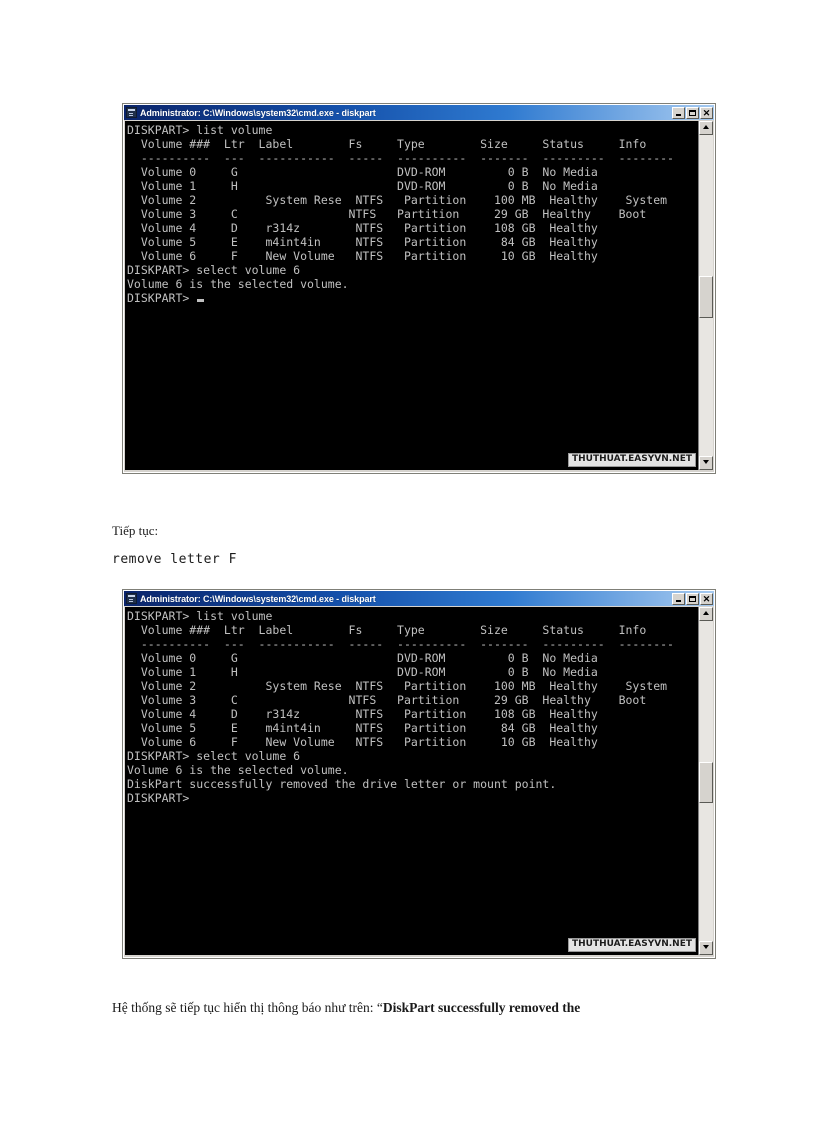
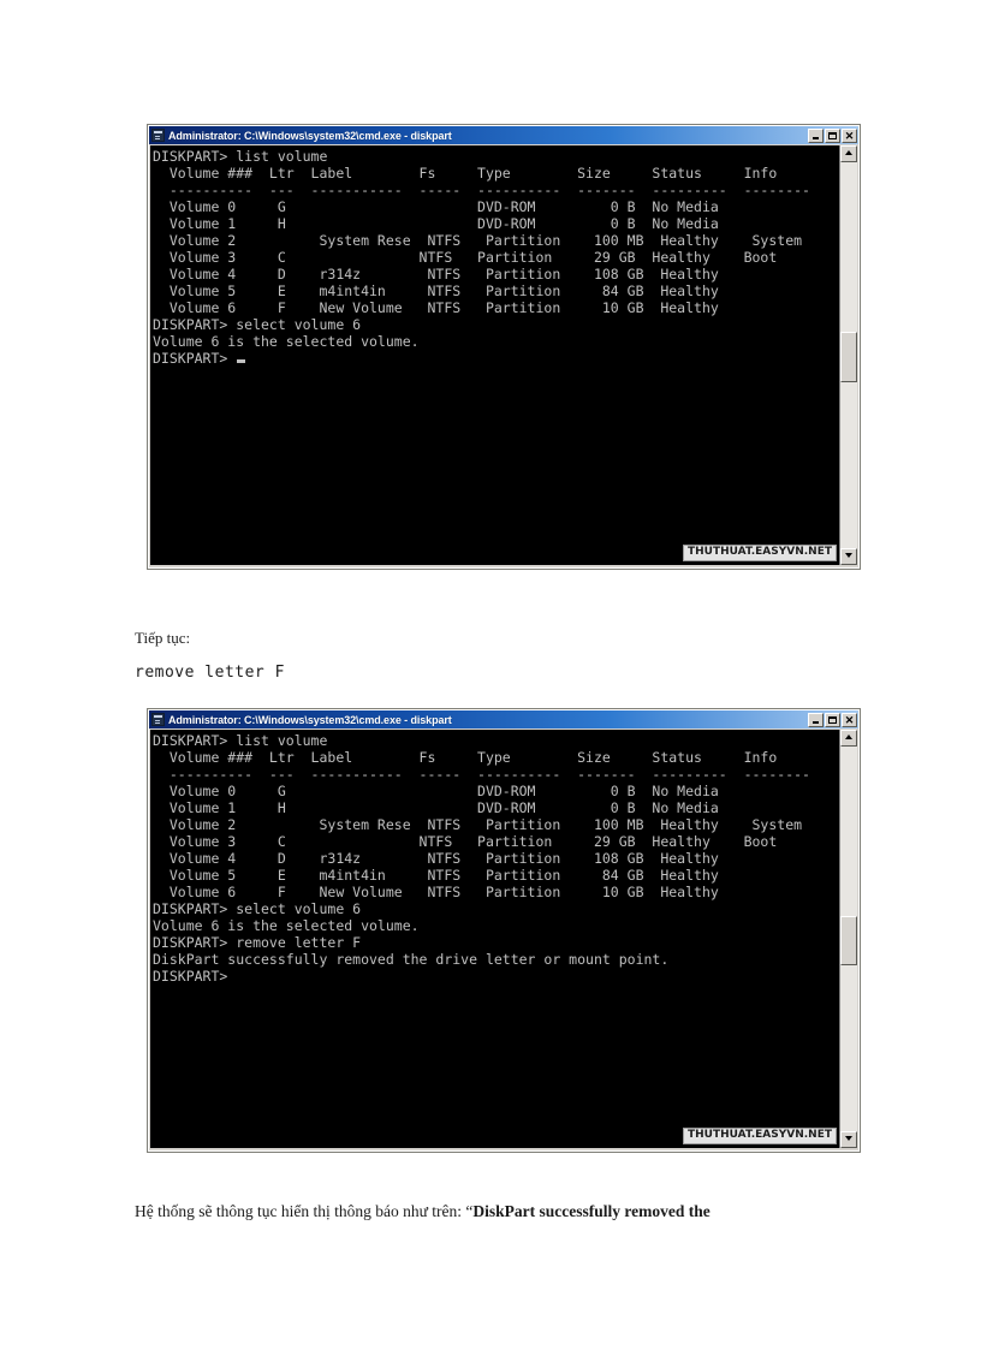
  Administrator: C:\Windows\system32\cmd.exe - diskpart
  ✕
  DISKPART> list volume
  Volume ### Ltr Label Fs Type Size Status Info
  ---------- --- ----------- ----- ---------- ------- --------- --------
  Volume 0 G DVD-ROM 0 B No Media
  Volume 1 H DVD-ROM 0 B No Media
  Volume 2 System Rese NTFS Partition 100 MB Healthy System
  Volume 3 C NTFS Partition 29 GB Healthy Boot
  Volume 4 D r314z NTFS Partition 108 GB Healthy
  Volume 5 E m4int4in NTFS Partition 84 GB Healthy
  Volume 6 F New Volume NTFS Partition 10 GB Healthy
  DISKPART> select volume 6
  Volume 6 is the selected volume.
  DISKPART>
  THUTHUAT.EASYVN.NET
  Tiếp tục:
  remove letter F
  Administrator: C:\Windows\system32\cmd.exe - diskpart
  ✕
  DISKPART> list volume
  Volume ### Ltr Label Fs Type Size Status Info
  ---------- --- ----------- ----- ---------- ------- --------- --------
  Volume 0 G DVD-ROM 0 B No Media
  Volume 1 H DVD-ROM 0 B No Media
  Volume 2 System Rese NTFS Partition 100 MB Healthy System
  Volume 3 C NTFS Partition 29 GB Healthy Boot
  Volume 4 D r314z NTFS Partition 108 GB Healthy
  Volume 5 E m4int4in NTFS Partition 84 GB Healthy
  Volume 6 F New Volume NTFS Partition 10 GB Healthy
  DISKPART> select volume 6
  Volume 6 is the selected volume.
+ DISKPART> remove letter F
  DiskPart successfully removed the drive letter or mount point.
  DISKPART>
  THUTHUAT.EASYVN.NET
- Hệ thống sẽ tiếp tục hiển thị thông báo như trên: “DiskPart successfully removed the
+ Hệ thống sẽ thông tục hiển thị thông báo như trên: “DiskPart successfully removed the
